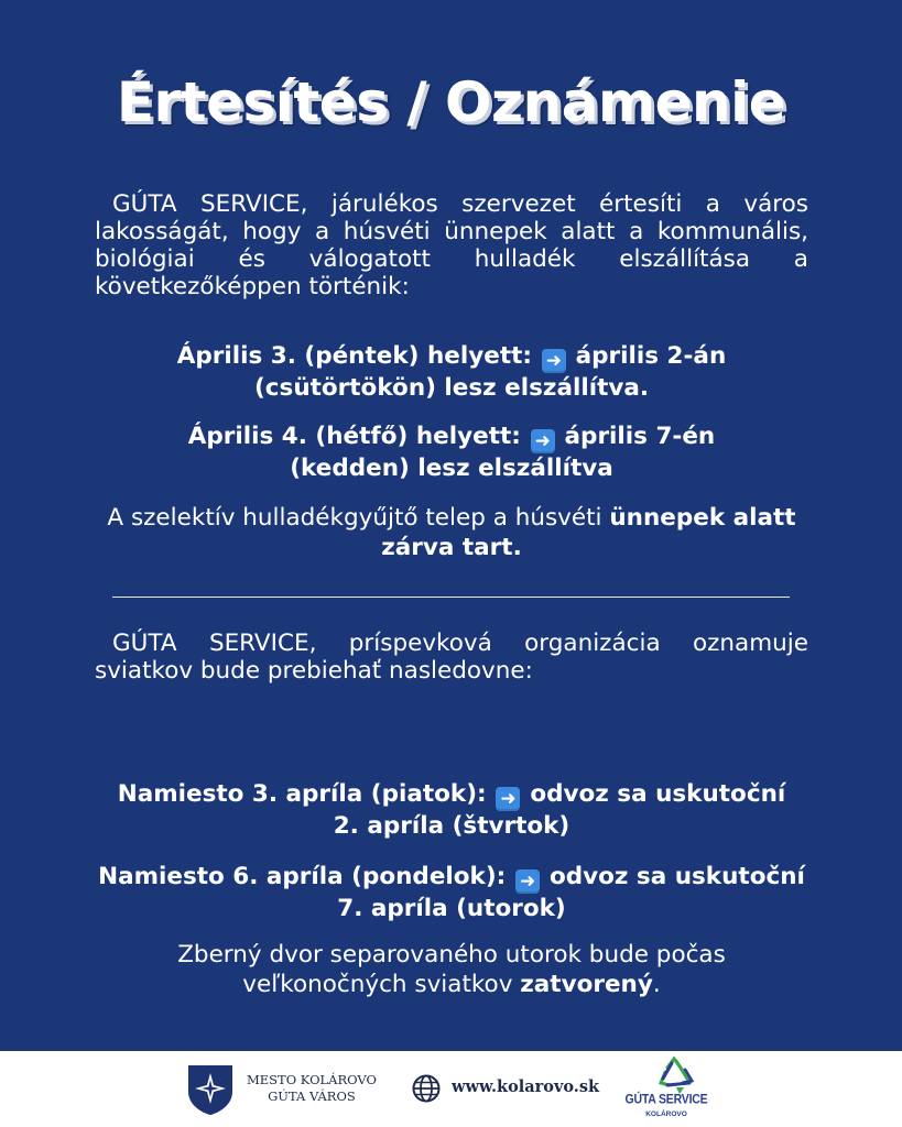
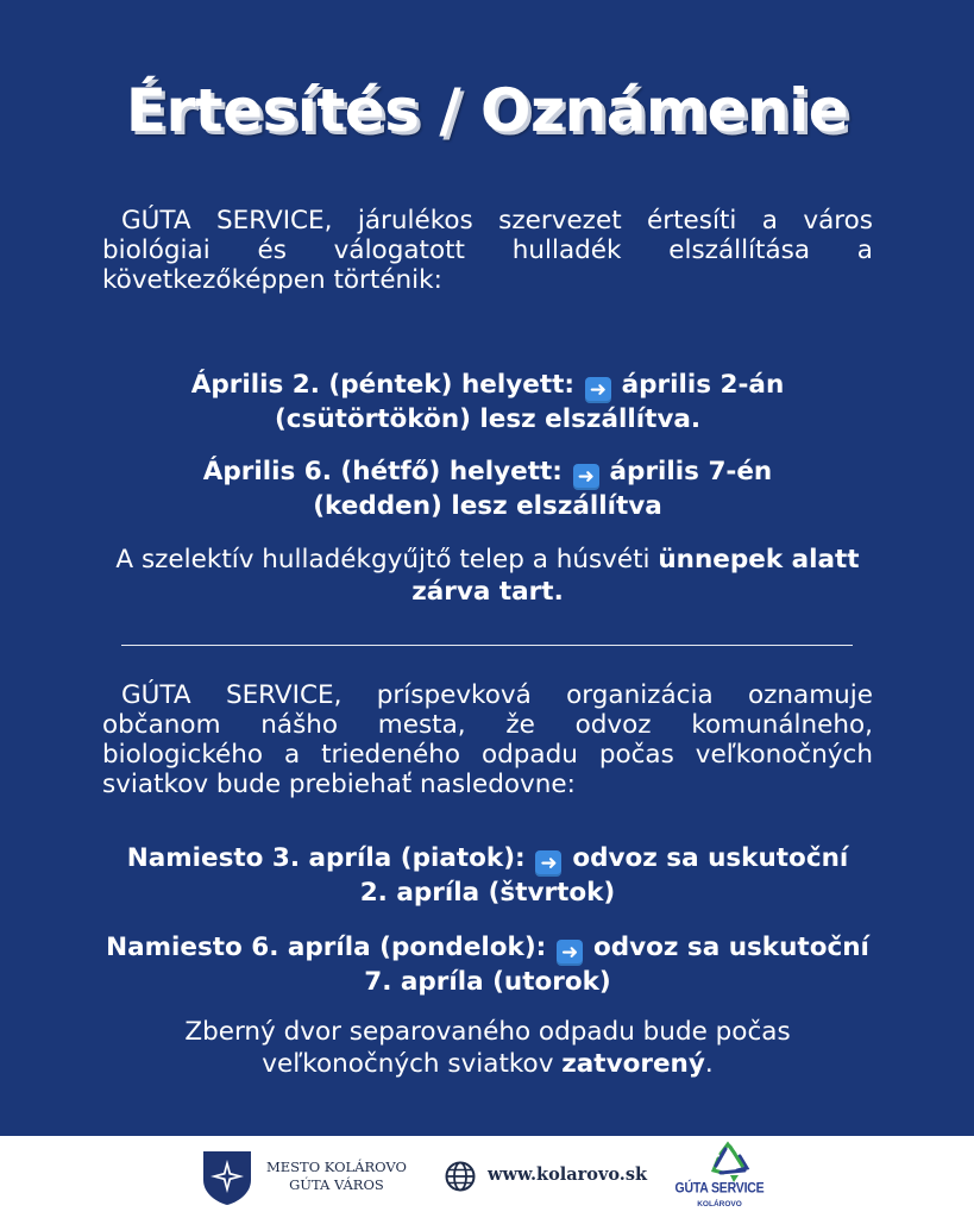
  Értesítés / Oznámenie
  GÚTA SERVICE, járulékos szervezet értesíti a város
- lakosságát, hogy a húsvéti ünnepek alatt a kommunális,
  biológiai és válogatott hulladék elszállítása a
  következőképpen történik:
- Április 3. (péntek) helyett: ➜ április 2-án
+ Április 2. (péntek) helyett: ➜ április 2-án
  (csütörtökön) lesz elszállítva.
- Április 4. (hétfő) helyett: ➜ április 7-én
+ Április 6. (hétfő) helyett: ➜ április 7-én
  (kedden) lesz elszállítva
  A szelektív hulladékgyűjtő telep a húsvéti ünnepek alatt
  zárva tart.
  GÚTA SERVICE, príspevková organizácia oznamuje
+ občanom nášho mesta, že odvoz komunálneho,
+ biologického a triedeného odpadu počas veľkonočných
  sviatkov bude prebiehať nasledovne:
  Namiesto 3. apríla (piatok): ➜ odvoz sa uskutoční
  2. apríla (štvrtok)
  Namiesto 6. apríla (pondelok): ➜ odvoz sa uskutoční
  7. apríla (utorok)
- Zberný dvor separovaného utorok bude počas
+ Zberný dvor separovaného odpadu bude počas
  veľkonočných sviatkov zatvorený.
  MESTO KOLÁROVO
  GÚTA VÁROS
  www.kolarovo.sk
  GÚTA SERVICE
